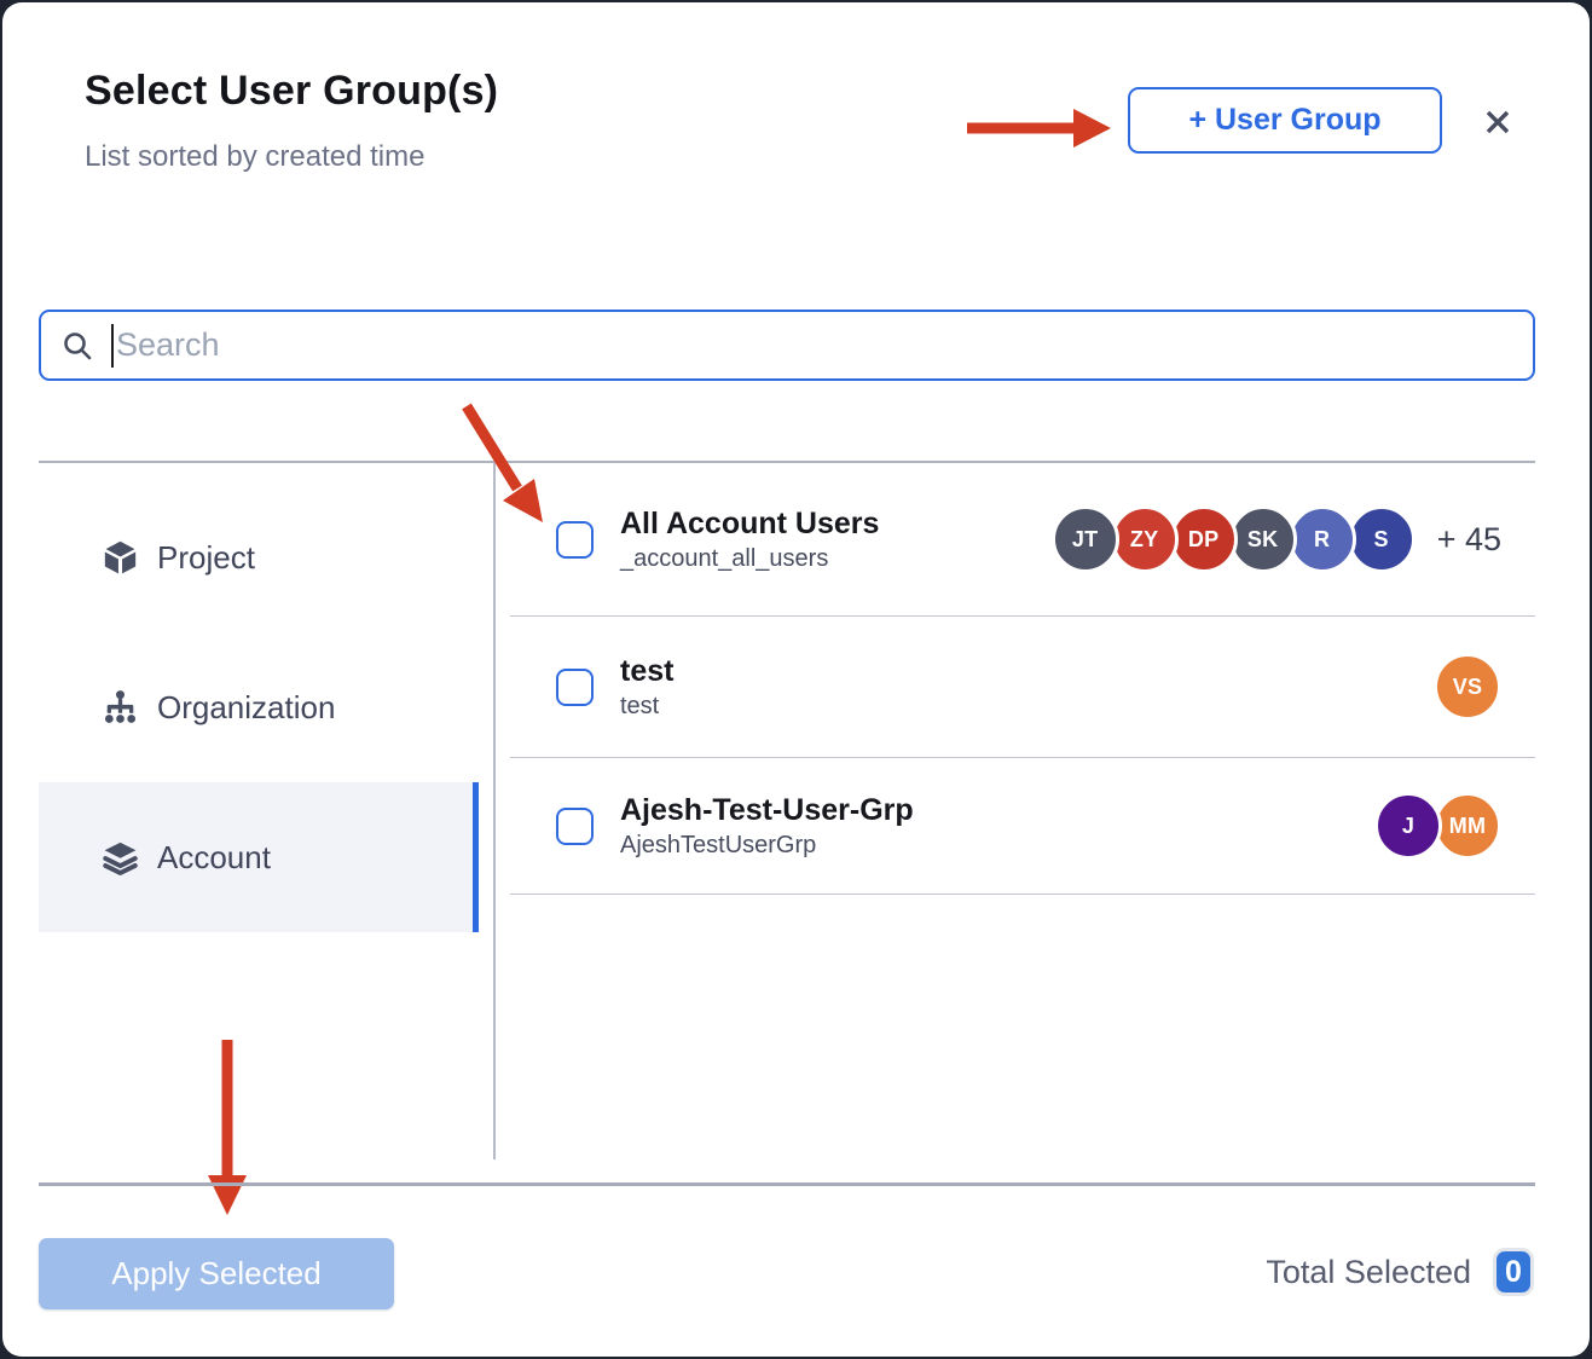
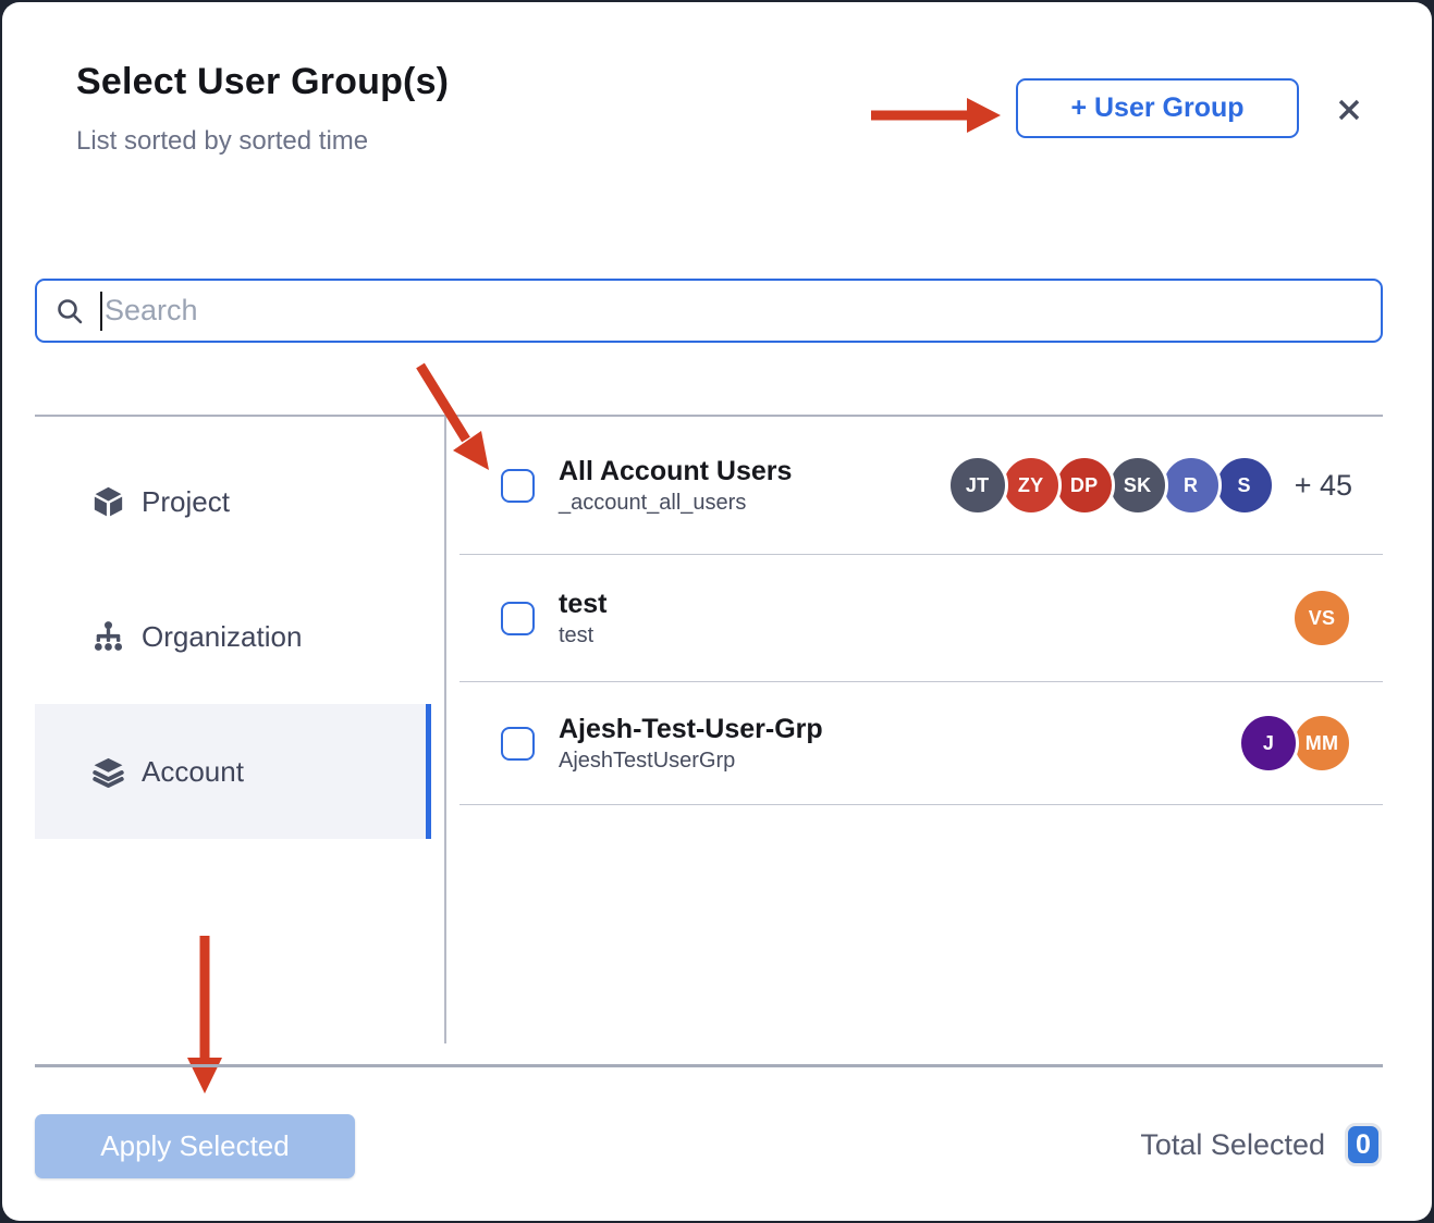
  Select User Group(s)
- List sorted by created time
+ List sorted by sorted time
  + User Group
  Search
  Project
  Organization
  Account
  All Account Users
  _account_all_users
  JT
  ZY
  DP
  SK
  R
  S
  + 45
  test
  test
  VS
  Ajesh-Test-User-Grp
  AjeshTestUserGrp
  J
  MM
  Apply Selected
  Total Selected
  0
